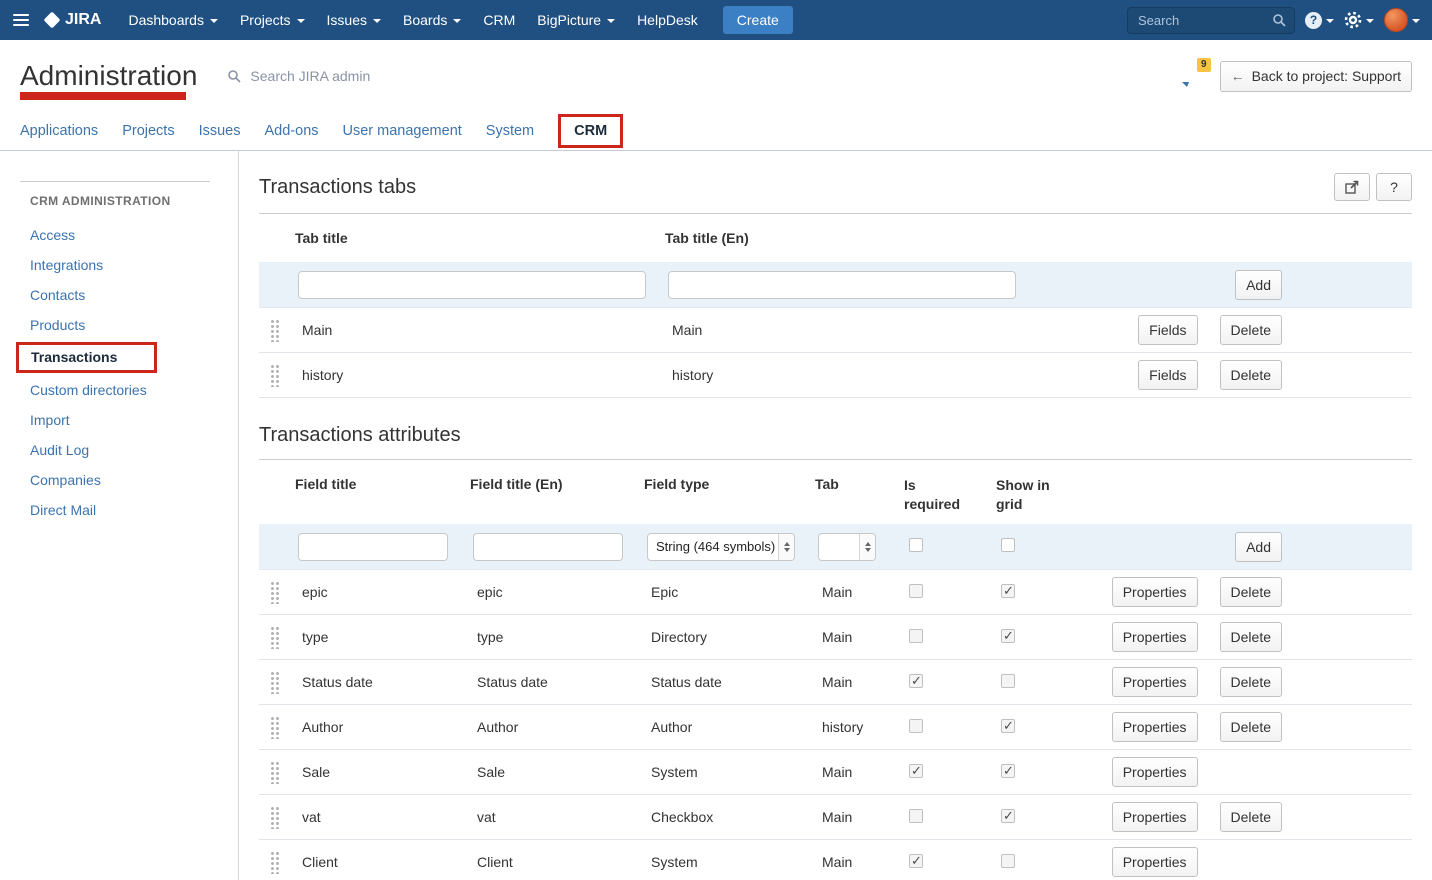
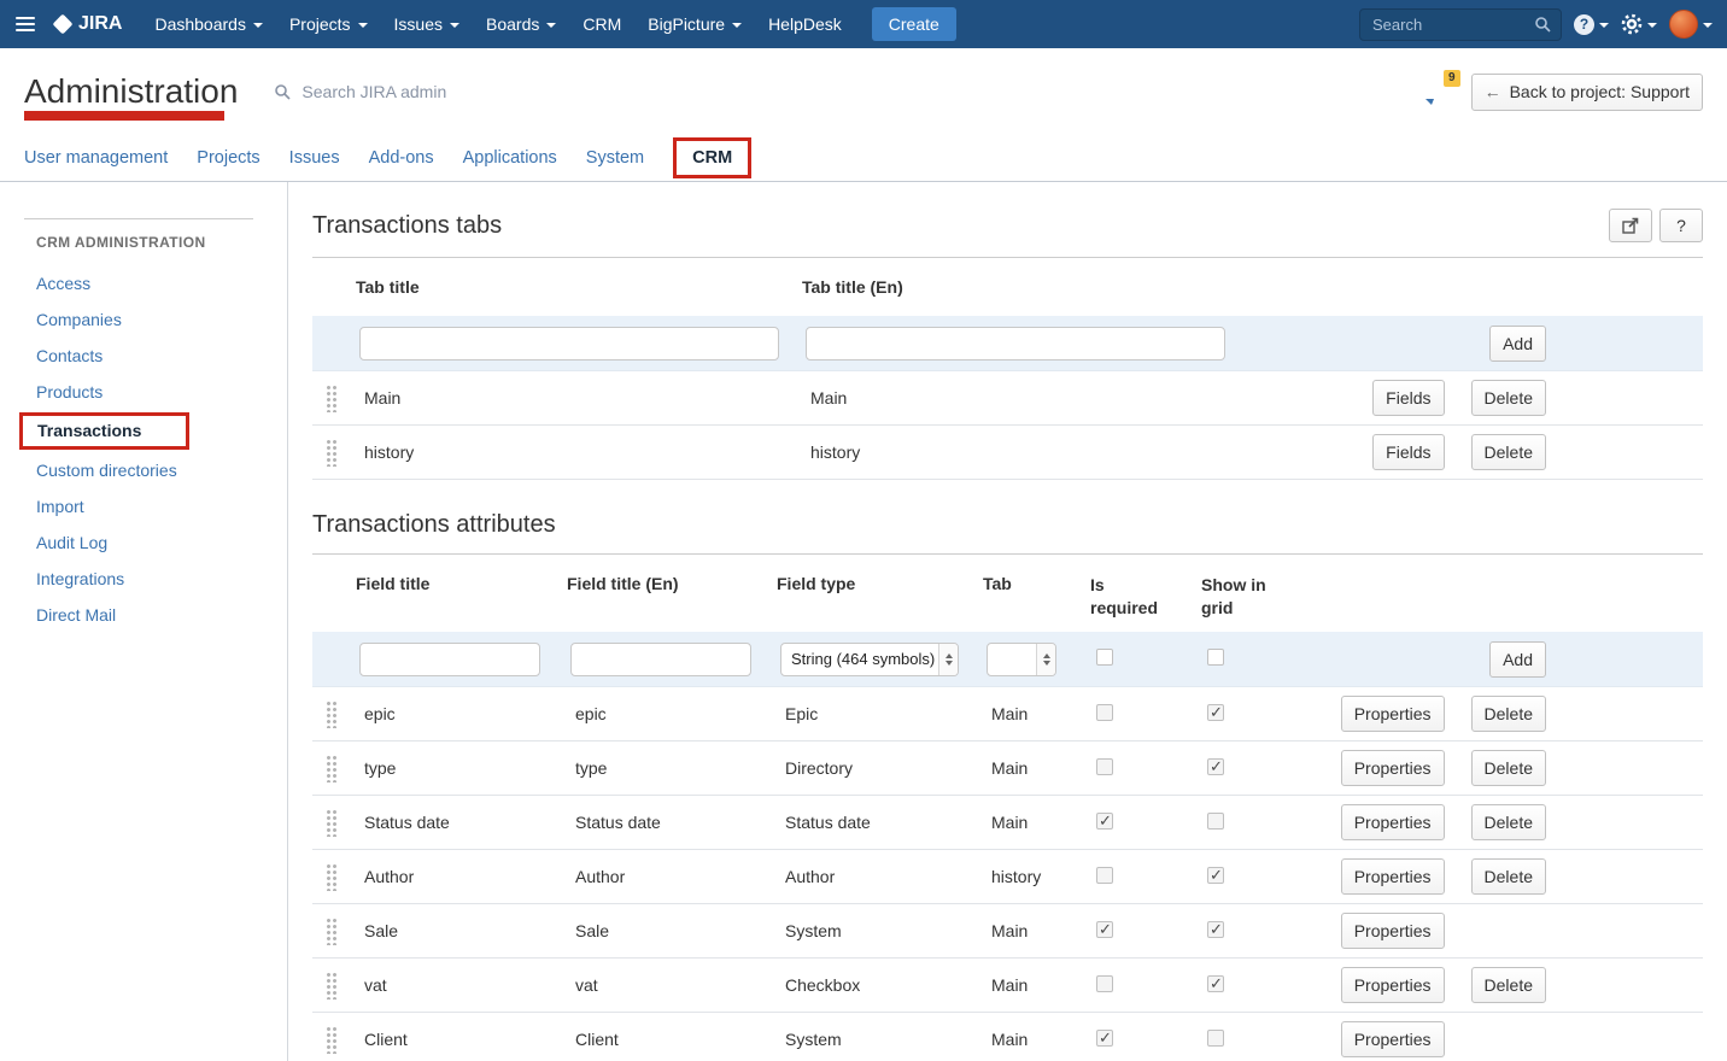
  JIRA
  Dashboards
  Projects
  Issues
  Boards
  CRM
  BigPicture
  HelpDesk
  Create
  Search
  ?
  Administration
  Search JIRA admin
  9
  ←
  Back to project: Support
- Applications
+ User management
  Projects
  Issues
  Add-ons
- User management
+ Applications
  System
  CRM
  CRM ADMINISTRATION
  Access
- Integrations
+ Companies
  Contacts
  Products
  Transactions
  Custom directories
  Import
  Audit Log
- Companies
+ Integrations
  Direct Mail
  Transactions tabs
  ?
  Tab title
  Tab title (En)
  Add
  Main
  Main
  Fields
  Delete
  history
  history
  Fields
  Delete
  Transactions attributes
  Field title
  Field title (En)
  Field type
  Tab
  Is required
  Show in grid
  String (464 symbols)
  Add
  epic
  epic
  Epic
  Main
  Properties
  Delete
  type
  type
  Directory
  Main
  Properties
  Delete
  Status date
  Status date
  Status date
  Main
  Properties
  Delete
  Author
  Author
  Author
  history
  Properties
  Delete
  Sale
  Sale
  System
  Main
  Properties
  vat
  vat
  Checkbox
  Main
  Properties
  Delete
  Client
  Client
  System
  Main
  Properties
